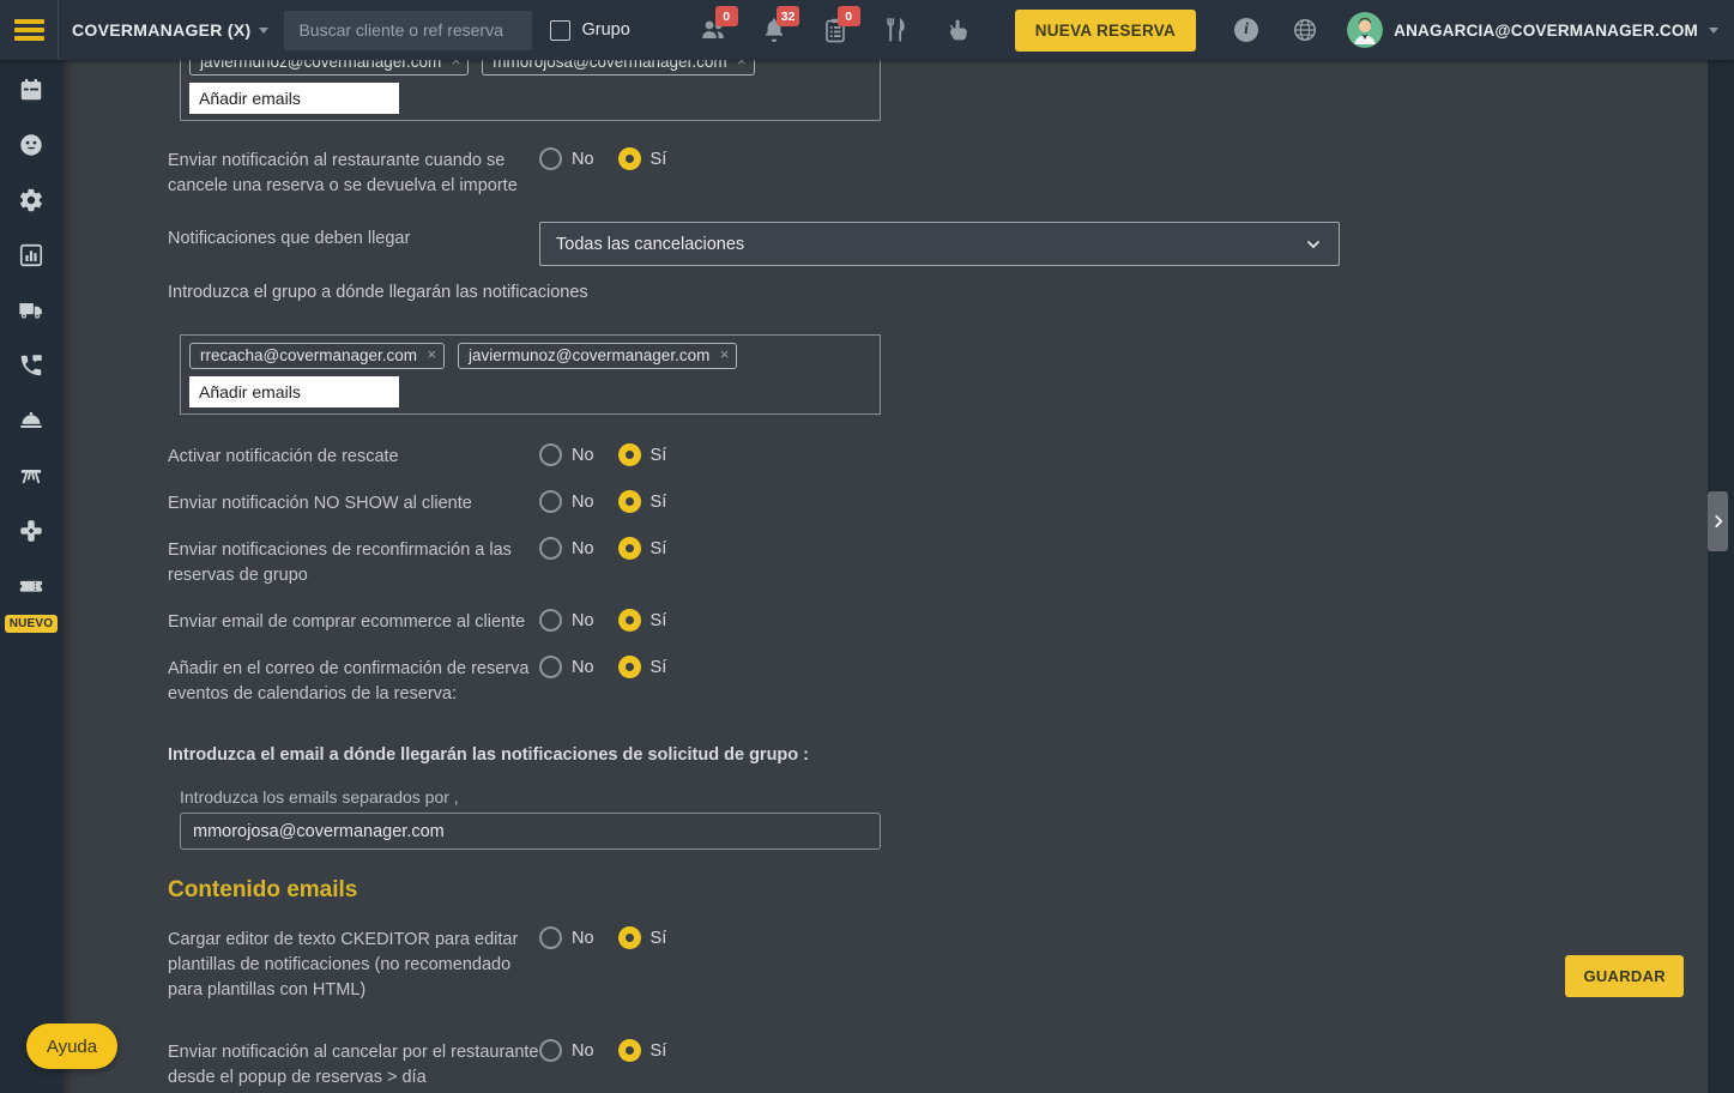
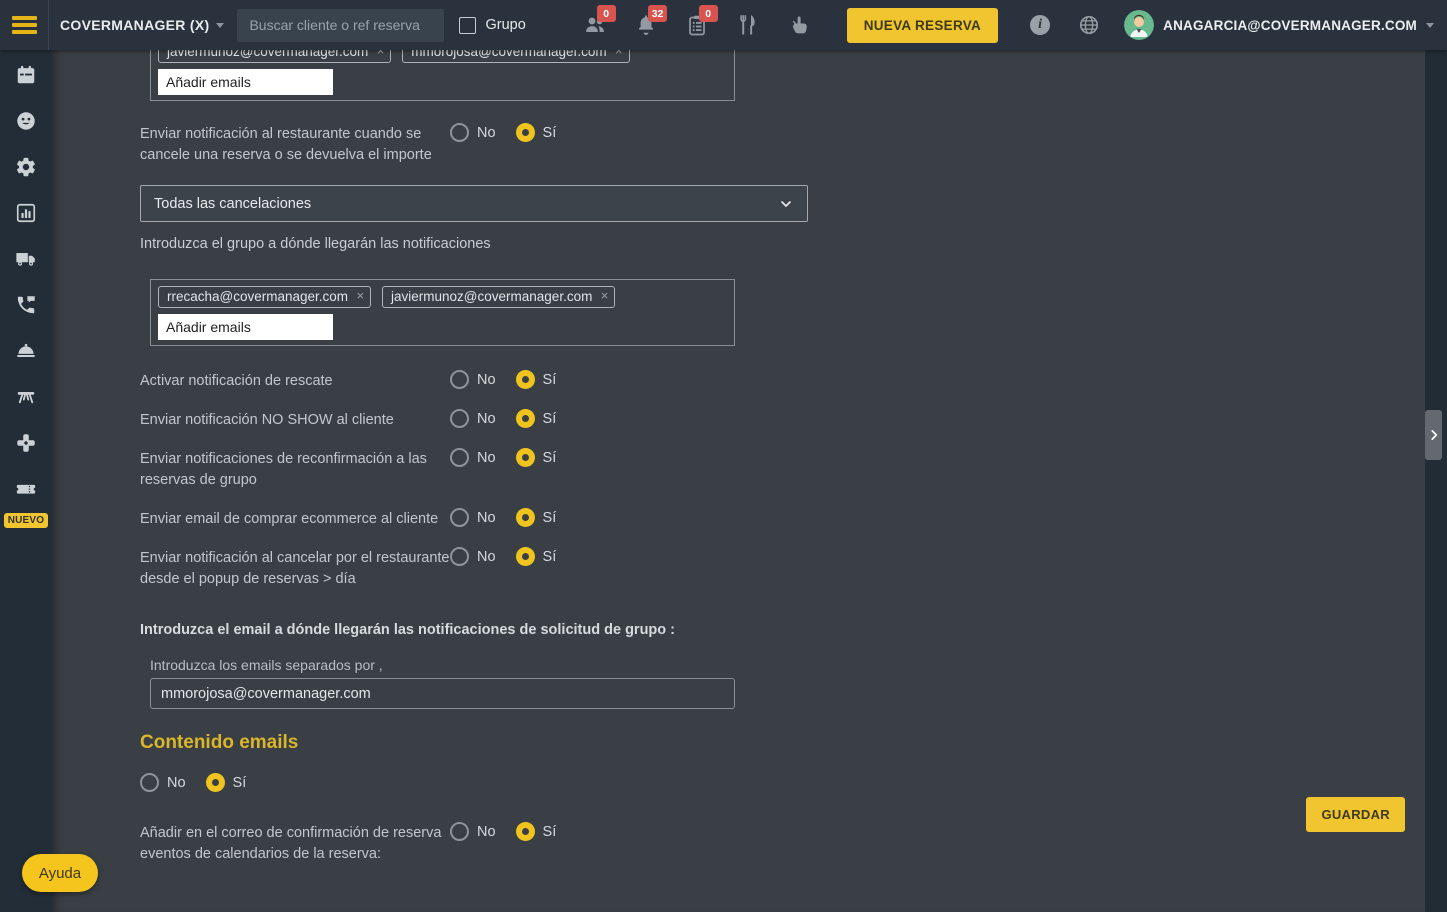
  COVERMANAGER (X)
  Buscar cliente o ref reserva
  Grupo
  0
  32
  0
  NUEVA RESERVA
  i
  ANAGARCIA@COVERMANAGER.COM
  NUEVO
  javiermunoz@covermanager.com
  ×
  mmorojosa@covermanager.com
  ×
  Añadir emails
  Enviar notificación al restaurante cuando se cancele una reserva o se devuelva el importe
  No
  Sí
- Notificaciones que deben llegar
  Todas las cancelaciones
  Introduzca el grupo a dónde llegarán las notificaciones
  rrecacha@covermanager.com
  ×
  javiermunoz@covermanager.com
  ×
  Añadir emails
  Activar notificación de rescate
  No
  Sí
  Enviar notificación NO SHOW al cliente
  No
  Sí
  Enviar notificaciones de reconfirmación a las reservas de grupo
  No
  Sí
  Enviar email de comprar ecommerce al cliente
  No
  Sí
- Añadir en el correo de confirmación de reserva eventos de calendarios de la reserva:
+ Enviar notificación al cancelar por el restaurante desde el popup de reservas > día
  No
  Sí
  Introduzca el email a dónde llegarán las notificaciones de solicitud de grupo :
  Introduzca los emails separados por ,
  mmorojosa@covermanager.com
  Contenido emails
- Cargar editor de texto CKEDITOR para editar plantillas de notificaciones (no recomendado para plantillas con HTML)
  No
  Sí
- Enviar notificación al cancelar por el restaurante desde el popup de reservas > día
+ Añadir en el correo de confirmación de reserva eventos de calendarios de la reserva:
  No
  Sí
  GUARDAR
  Ayuda
